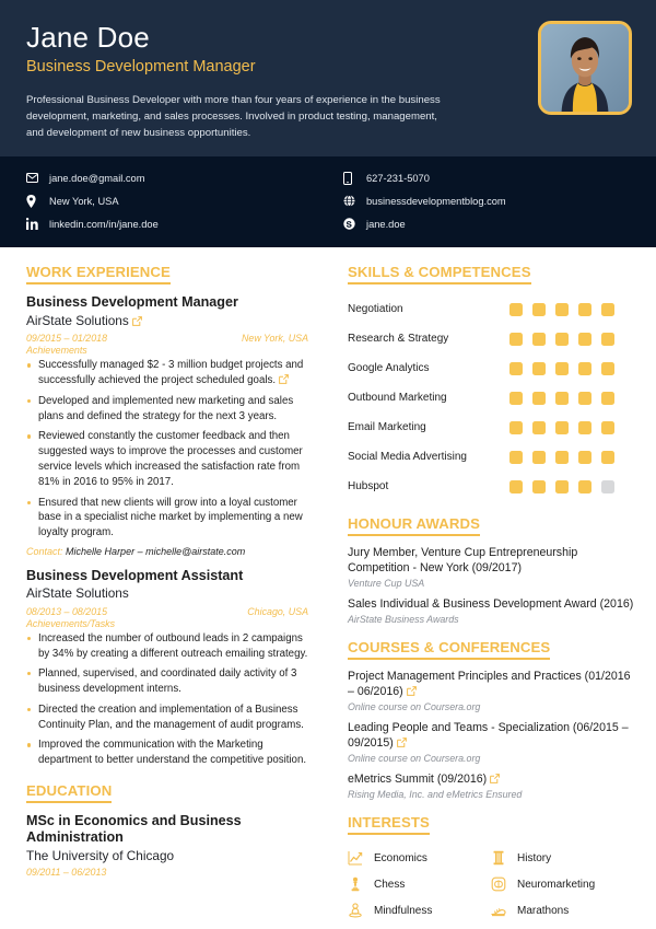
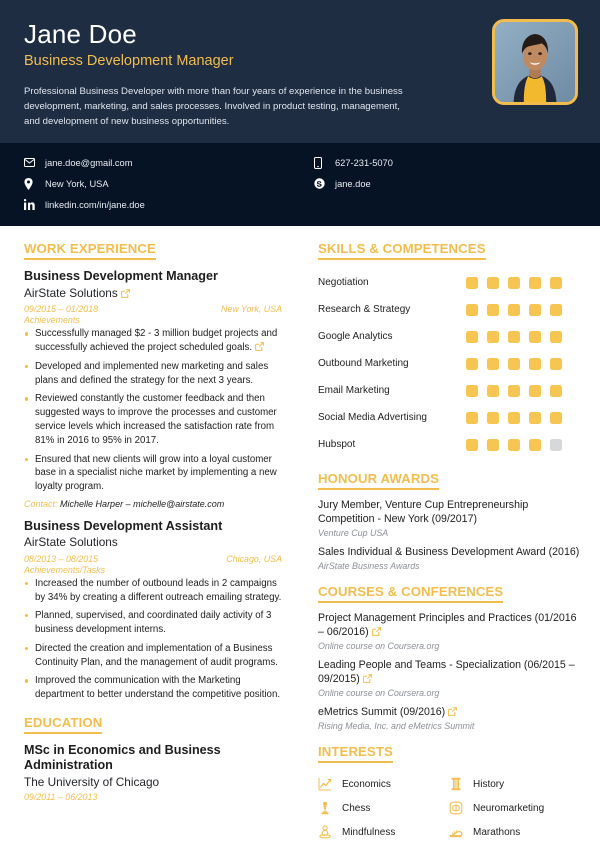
  Jane Doe
  Business Development Manager
  Professional Business Developer with more than four years of experience in the business development, marketing, and sales processes. Involved in product testing, management, and development of new business opportunities.
  jane.doe@gmail.com
  New York, USA
  linkedin.com/in/jane.doe
  627-231-5070
- businessdevelopmentblog.com
  jane.doe
  WORK EXPERIENCE
  Business Development Manager
  AirState Solutions
  09/2015 – 01/2018
  New York, USA
  Achievements
  Successfully managed $2 - 3 million budget projects and successfully achieved the project scheduled goals.
  Developed and implemented new marketing and sales plans and defined the strategy for the next 3 years.
  Reviewed constantly the customer feedback and then suggested ways to improve the processes and customer service levels which increased the satisfaction rate from 81% in 2016 to 95% in 2017.
  Ensured that new clients will grow into a loyal customer base in a specialist niche market by implementing a new loyalty program.
  Contact: Michelle Harper – michelle@airstate.com
  Business Development Assistant
  AirState Solutions
  08/2013 – 08/2015
  Chicago, USA
  Achievements/Tasks
  Increased the number of outbound leads in 2 campaigns by 34% by creating a different outreach emailing strategy.
  Planned, supervised, and coordinated daily activity of 3 business development interns.
  Directed the creation and implementation of a Business Continuity Plan, and the management of audit programs.
  Improved the communication with the Marketing department to better understand the competitive position.
  EDUCATION
  MSc in Economics and Business Administration
  The University of Chicago
  09/2011 – 06/2013
  SKILLS & COMPETENCES
  Negotiation
  Research & Strategy
  Google Analytics
  Outbound Marketing
  Email Marketing
  Social Media Advertising
  Hubspot
  HONOUR AWARDS
  Jury Member, Venture Cup Entrepreneurship Competition - New York (09/2017)
  Venture Cup USA
  Sales Individual & Business Development Award (2016)
  AirState Business Awards
  COURSES & CONFERENCES
  Project Management Principles and Practices (01/2016 – 06/2016)
  Online course on Coursera.org
  Leading People and Teams - Specialization (06/2015 – 09/2015)
  Online course on Coursera.org
  eMetrics Summit (09/2016)
- Rising Media, Inc. and eMetrics Ensured
+ Rising Media, Inc. and eMetrics Summit
  INTERESTS
  Economics
  History
  Chess
  Neuromarketing
  Mindfulness
  Marathons
